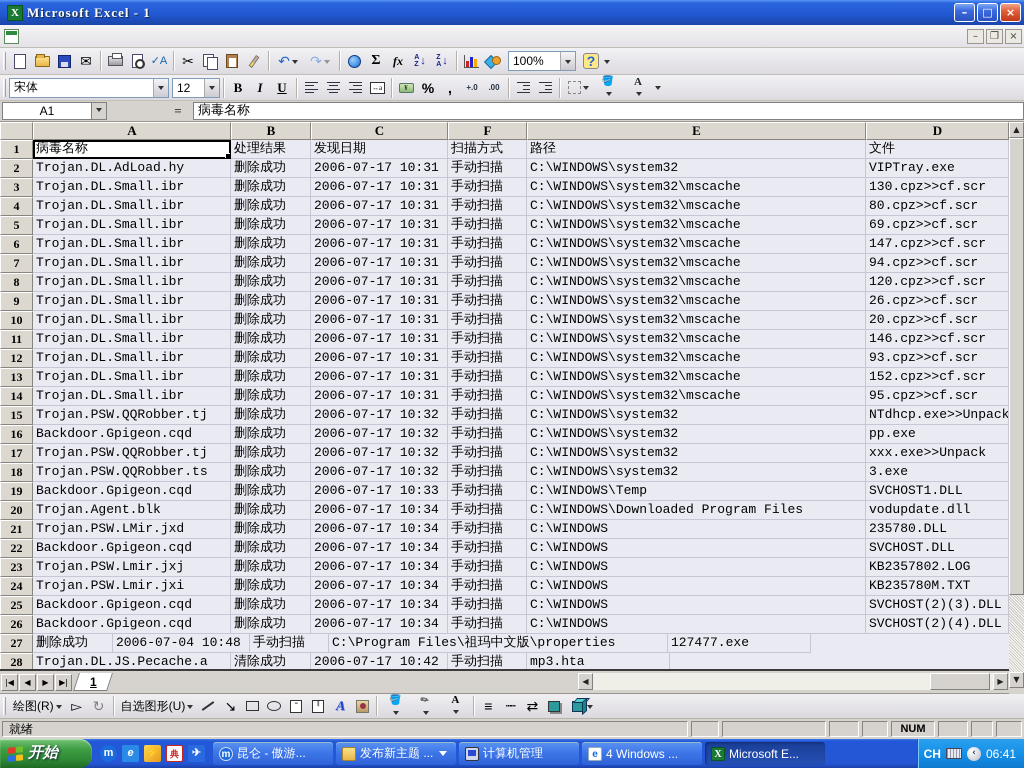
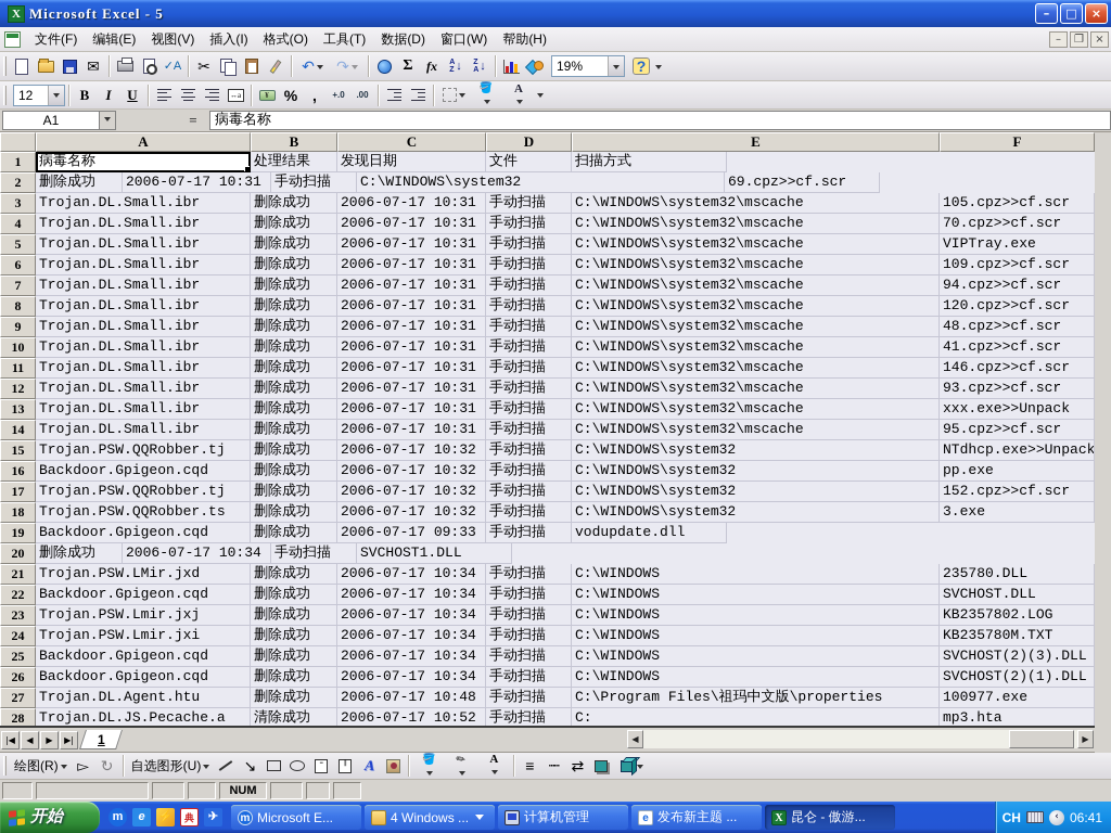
  X
- Microsoft Excel - 1
+ Microsoft Excel - 5
  –
  □
  ×
+ 文件(F)
+ 编辑(E)
+ 视图(V)
+ 插入(I)
+ 格式(O)
+ 工具(T)
+ 数据(D)
+ 窗口(W)
+ 帮助(H)
  –
  ❐
  ×
  ✉
  ✓A
  ✂
  ↶
  ↷
  Σ
  fx
  ↓
  ↓
- 100%
+ 19%
  ?
- 宋体
  12
  B
  I
  U
  ↔a
  ¥
  %
  ,
  +.0
  .00
  🪣
  A
  A1
  =
  病毒名称
  A
  B
  C
- F
+ D
  E
- D
+ F
  1
  病毒名称
  处理结果
  发现日期
- 扫描方式
+ 文件
- 路径
- 文件
+ 扫描方式
  2
- Trojan.DL.AdLoad.hy
  删除成功
  2006-07-17 10:31
  手动扫描
  C:\WINDOWS\system32
- VIPTray.exe
+ 69.cpz>>cf.scr
  3
  Trojan.DL.Small.ibr
  删除成功
  2006-07-17 10:31
  手动扫描
  C:\WINDOWS\system32\mscache
- 130.cpz>>cf.scr
+ 105.cpz>>cf.scr
  4
  Trojan.DL.Small.ibr
  删除成功
  2006-07-17 10:31
  手动扫描
  C:\WINDOWS\system32\mscache
- 80.cpz>>cf.scr
+ 70.cpz>>cf.scr
  5
  Trojan.DL.Small.ibr
  删除成功
  2006-07-17 10:31
  手动扫描
  C:\WINDOWS\system32\mscache
- 69.cpz>>cf.scr
+ VIPTray.exe
  6
  Trojan.DL.Small.ibr
  删除成功
  2006-07-17 10:31
  手动扫描
  C:\WINDOWS\system32\mscache
- 147.cpz>>cf.scr
+ 109.cpz>>cf.scr
  7
  Trojan.DL.Small.ibr
  删除成功
  2006-07-17 10:31
  手动扫描
  C:\WINDOWS\system32\mscache
  94.cpz>>cf.scr
  8
  Trojan.DL.Small.ibr
  删除成功
  2006-07-17 10:31
  手动扫描
  C:\WINDOWS\system32\mscache
  120.cpz>>cf.scr
  9
  Trojan.DL.Small.ibr
  删除成功
  2006-07-17 10:31
  手动扫描
  C:\WINDOWS\system32\mscache
- 26.cpz>>cf.scr
+ 48.cpz>>cf.scr
  10
  Trojan.DL.Small.ibr
  删除成功
  2006-07-17 10:31
  手动扫描
  C:\WINDOWS\system32\mscache
- 20.cpz>>cf.scr
+ 41.cpz>>cf.scr
  11
  Trojan.DL.Small.ibr
  删除成功
  2006-07-17 10:31
  手动扫描
  C:\WINDOWS\system32\mscache
  146.cpz>>cf.scr
  12
  Trojan.DL.Small.ibr
  删除成功
  2006-07-17 10:31
  手动扫描
  C:\WINDOWS\system32\mscache
  93.cpz>>cf.scr
  13
  Trojan.DL.Small.ibr
  删除成功
  2006-07-17 10:31
  手动扫描
  C:\WINDOWS\system32\mscache
- 152.cpz>>cf.scr
+ xxx.exe>>Unpack
  14
  Trojan.DL.Small.ibr
  删除成功
  2006-07-17 10:31
  手动扫描
  C:\WINDOWS\system32\mscache
  95.cpz>>cf.scr
  15
  Trojan.PSW.QQRobber.tj
  删除成功
  2006-07-17 10:32
  手动扫描
  C:\WINDOWS\system32
  NTdhcp.exe>>Unpack
  16
  Backdoor.Gpigeon.cqd
  删除成功
  2006-07-17 10:32
  手动扫描
  C:\WINDOWS\system32
  pp.exe
  17
  Trojan.PSW.QQRobber.tj
  删除成功
  2006-07-17 10:32
  手动扫描
  C:\WINDOWS\system32
- xxx.exe>>Unpack
+ 152.cpz>>cf.scr
  18
  Trojan.PSW.QQRobber.ts
  删除成功
  2006-07-17 10:32
  手动扫描
  C:\WINDOWS\system32
  3.exe
  19
  Backdoor.Gpigeon.cqd
  删除成功
- 2006-07-17 10:33
+ 2006-07-17 09:33
  手动扫描
- C:\WINDOWS\Temp
- SVCHOST1.DLL
+ vodupdate.dll
  20
- Trojan.Agent.blk
  删除成功
  2006-07-17 10:34
  手动扫描
- C:\WINDOWS\Downloaded Program Files
- vodupdate.dll
+ SVCHOST1.DLL
  21
  Trojan.PSW.LMir.jxd
  删除成功
  2006-07-17 10:34
  手动扫描
  C:\WINDOWS
  235780.DLL
  22
  Backdoor.Gpigeon.cqd
  删除成功
  2006-07-17 10:34
  手动扫描
  C:\WINDOWS
  SVCHOST.DLL
  23
  Trojan.PSW.Lmir.jxj
  删除成功
  2006-07-17 10:34
  手动扫描
  C:\WINDOWS
  KB2357802.LOG
  24
  Trojan.PSW.Lmir.jxi
  删除成功
  2006-07-17 10:34
  手动扫描
  C:\WINDOWS
  KB235780M.TXT
  25
  Backdoor.Gpigeon.cqd
  删除成功
  2006-07-17 10:34
  手动扫描
  C:\WINDOWS
  SVCHOST(2)(3).DLL
  26
  Backdoor.Gpigeon.cqd
  删除成功
  2006-07-17 10:34
  手动扫描
  C:\WINDOWS
- SVCHOST(2)(4).DLL
+ SVCHOST(2)(1).DLL
  27
+ Trojan.DL.Agent.htu
  删除成功
- 2006-07-04 10:48
+ 2006-07-17 10:48
  手动扫描
  C:\Program Files\祖玛中文版\properties
- 127477.exe
+ 100977.exe
  28
  Trojan.DL.JS.Pecache.a
  清除成功
- 2006-07-17 10:42
+ 2006-07-17 10:52
  手动扫描
+ C:
  mp3.hta
- ▲
- ▼
  |◀
  ◀
  ▶
  ▶|
  ◀
  ▶
  绘图(R)
  ▻
  ↻
  自选图形(U)
  ↘
  🪣
  A
  ≡
  ┅┅
  ⇄
- 就绪
  NUM
  开始
  m
  e
  ⚡
  典
  ✈
  m
- 昆仑 - 傲游...
+ Microsoft E...
- 发布新主题 ...
+ 4 Windows ...
  计算机管理
  e
- 4 Windows ...
+ 发布新主题 ...
  X
- Microsoft E...
+ 昆仑 - 傲游...
  CH
  ‹
  06:41
